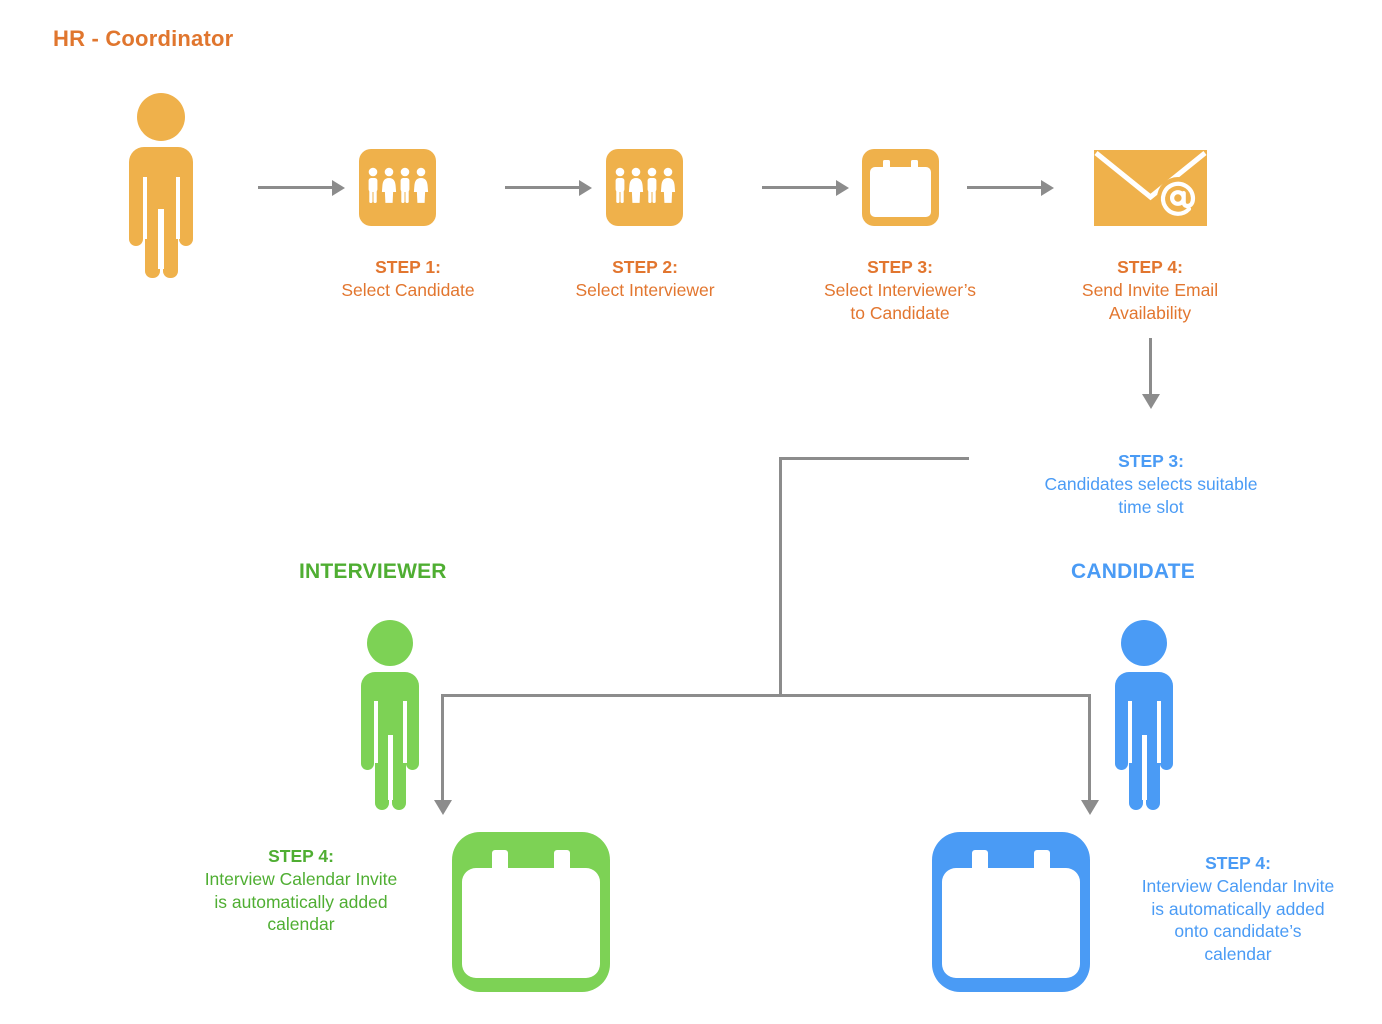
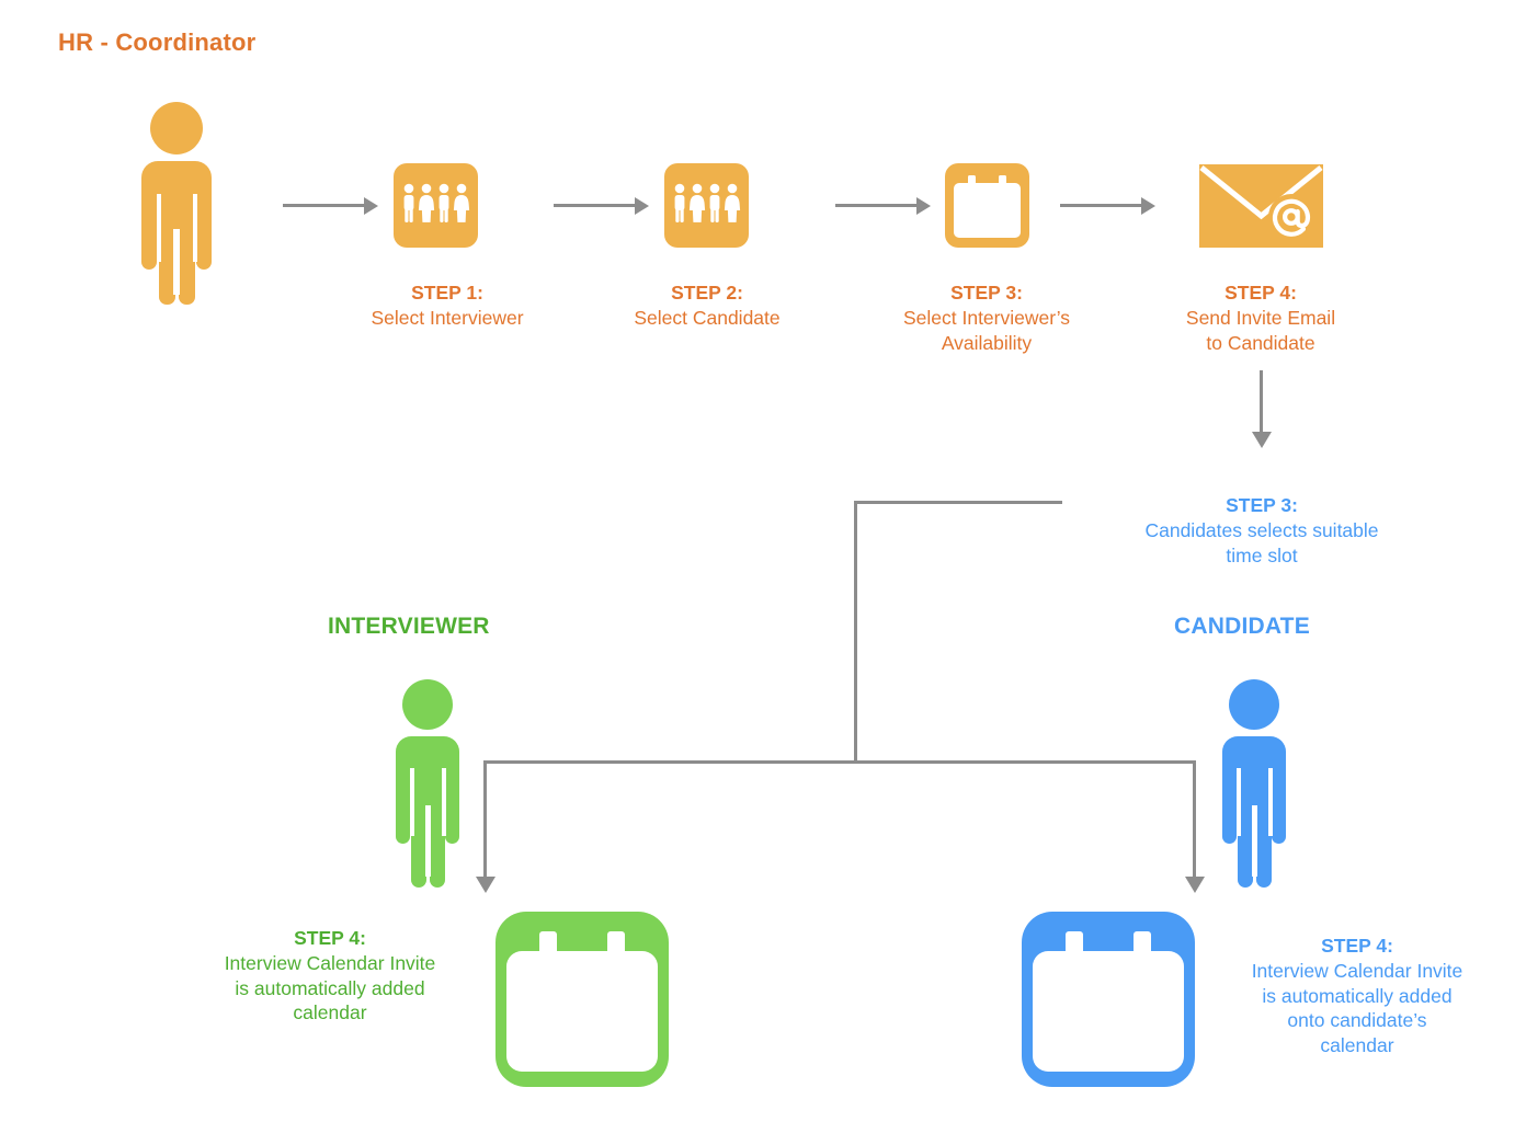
  HR - Coordinator
  STEP 1:
- Select Candidate
+ Select Interviewer
  STEP 2:
- Select Interviewer
+ Select Candidate
  STEP 3:
  Select Interviewer’s
- to Candidate
+ Availability
  STEP 4:
  Send Invite Email
- Availability
+ to Candidate
  STEP 3:
  Candidates selects suitable
  time slot
  INTERVIEWER
  STEP 4:
  Interview Calendar Invite
  is automatically added
  calendar
  CANDIDATE
  STEP 4:
  Interview Calendar Invite
  is automatically added
  onto candidate’s
  calendar
